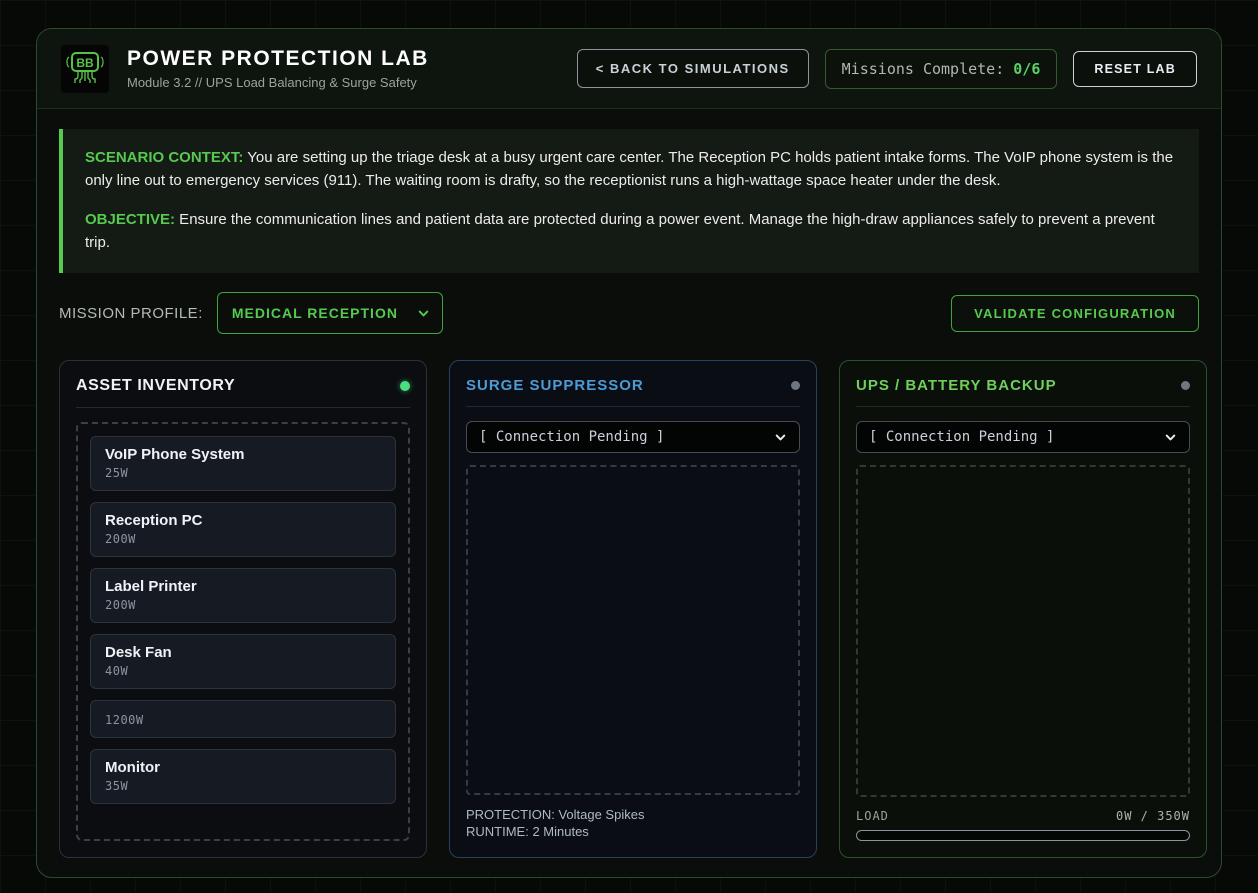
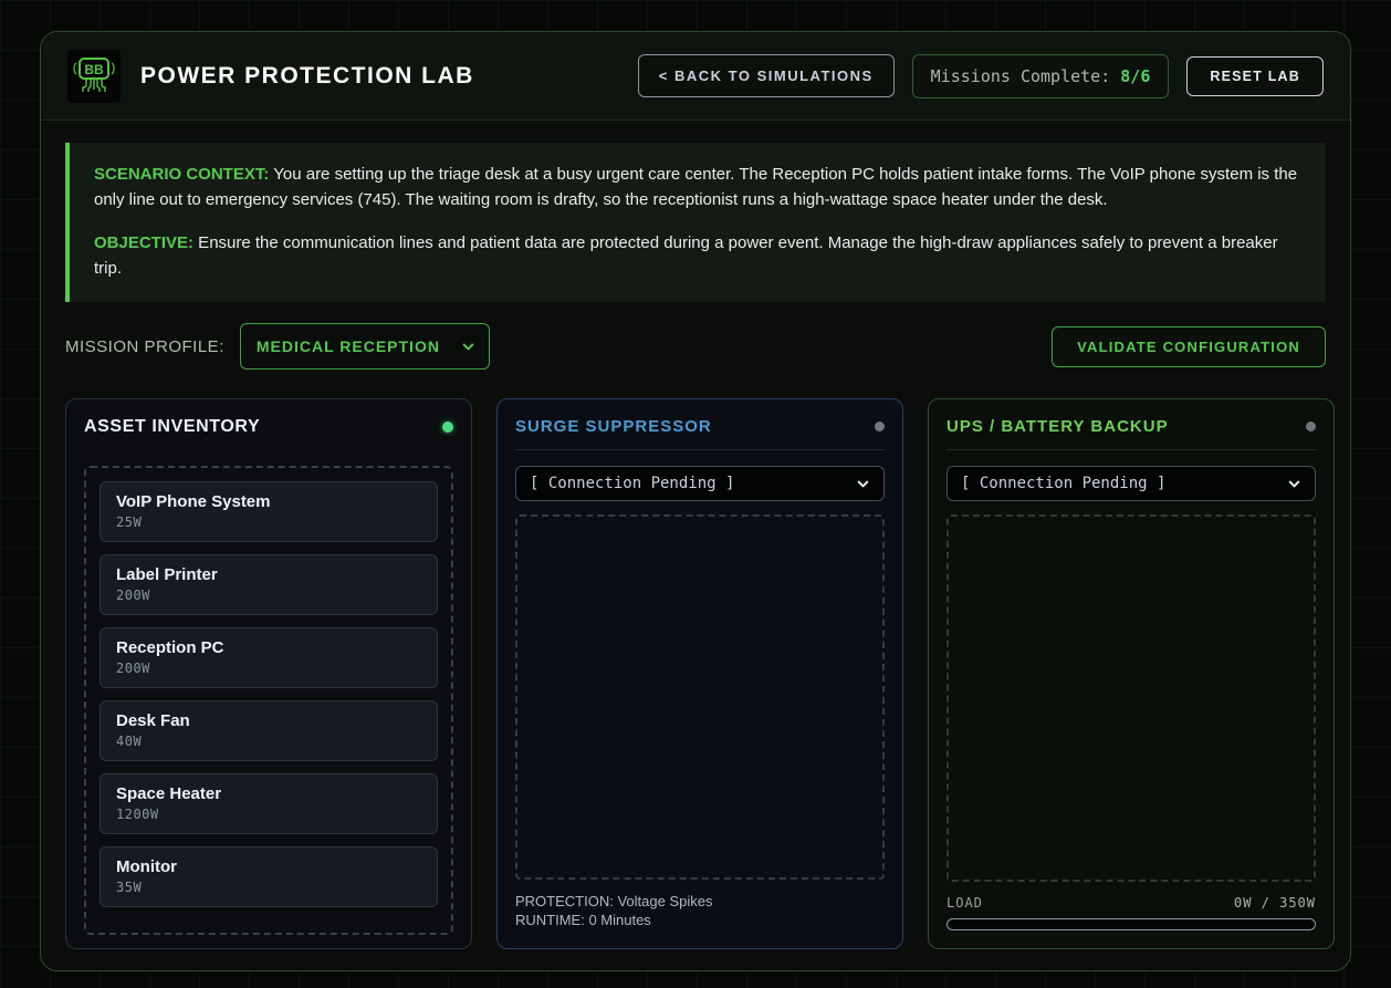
  BB
  POWER PROTECTION LAB
- Module 3.2 // UPS Load Balancing & Surge Safety
  < BACK TO SIMULATIONS
- Missions Complete: 0/6
+ Missions Complete: 8/6
  RESET LAB
- SCENARIO CONTEXT: You are setting up the triage desk at a busy urgent care center. The Reception PC holds patient intake forms. The VoIP phone system is the only line out to emergency services (911). The waiting room is drafty, so the receptionist runs a high-wattage space heater under the desk.
+ SCENARIO CONTEXT: You are setting up the triage desk at a busy urgent care center. The Reception PC holds patient intake forms. The VoIP phone system is the only line out to emergency services (745). The waiting room is drafty, so the receptionist runs a high-wattage space heater under the desk.
- OBJECTIVE: Ensure the communication lines and patient data are protected during a power event. Manage the high-draw appliances safely to prevent a prevent trip.
+ OBJECTIVE: Ensure the communication lines and patient data are protected during a power event. Manage the high-draw appliances safely to prevent a breaker trip.
  MISSION PROFILE:
  MEDICAL RECEPTION
  VALIDATE CONFIGURATION
  ASSET INVENTORY
  VoIP Phone System
  25W
- Reception PC
+ Label Printer
  200W
- Label Printer
+ Reception PC
  200W
  Desk Fan
  40W
+ Space Heater
  1200W
  Monitor
  35W
  SURGE SUPPRESSOR
  [ Connection Pending ]
  PROTECTION: Voltage Spikes
- RUNTIME: 2 Minutes
+ RUNTIME: 0 Minutes
  UPS / BATTERY BACKUP
  [ Connection Pending ]
  LOAD
  0W / 350W
